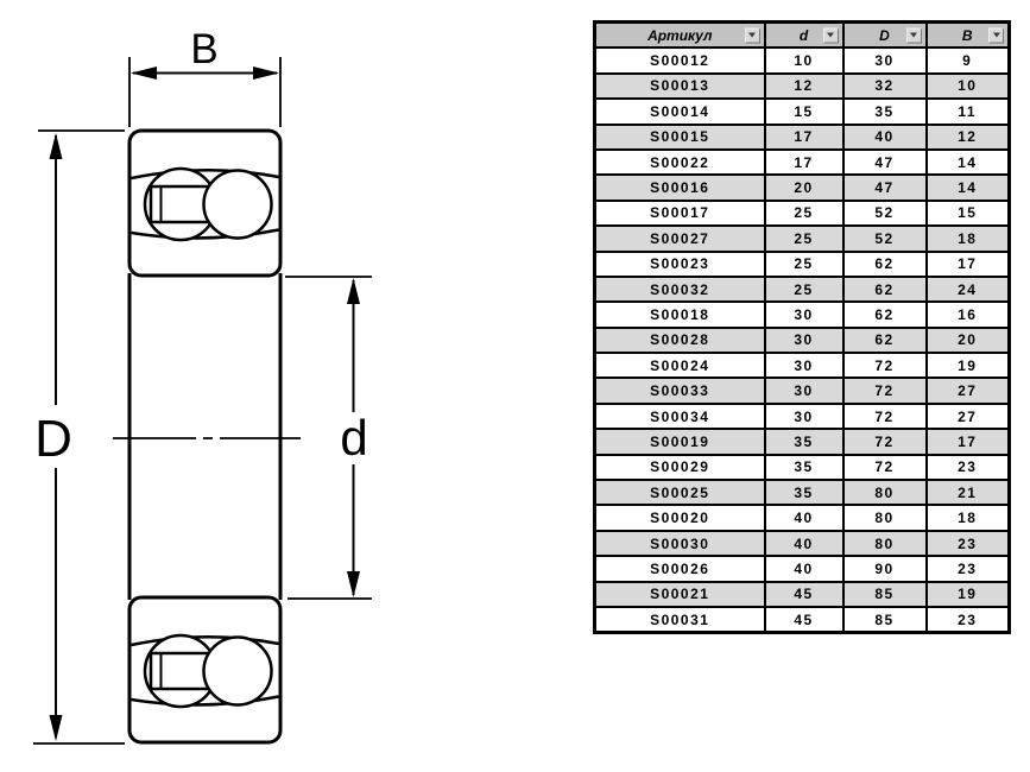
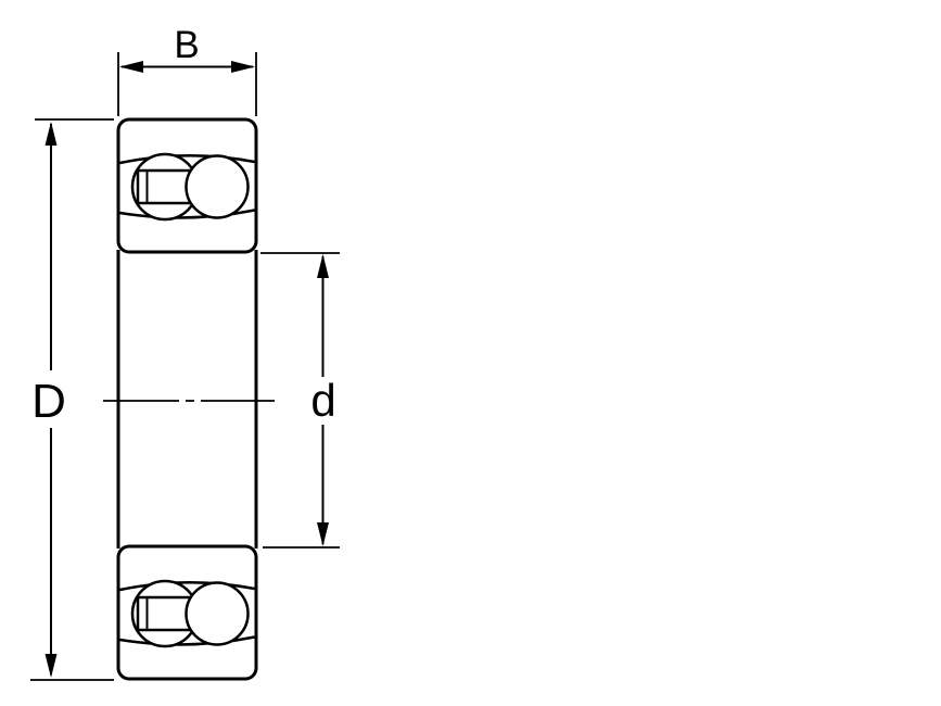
  B
  D
  d
- Артикул	d	D	B
- S00012	10	30	9
- S00013	12	32	10
- S00014	15	35	11
- S00015	17	40	12
- S00022	17	47	14
- S00016	20	47	14
- S00017	25	52	15
- S00027	25	52	18
- S00023	25	62	17
- S00032	25	62	24
- S00018	30	62	16
- S00028	30	62	20
- S00024	30	72	19
- S00033	30	72	27
- S00034	30	72	27
- S00019	35	72	17
- S00029	35	72	23
- S00025	35	80	21
- S00020	40	80	18
- S00030	40	80	23
- S00026	40	90	23
- S00021	45	85	19
- S00031	45	85	23
